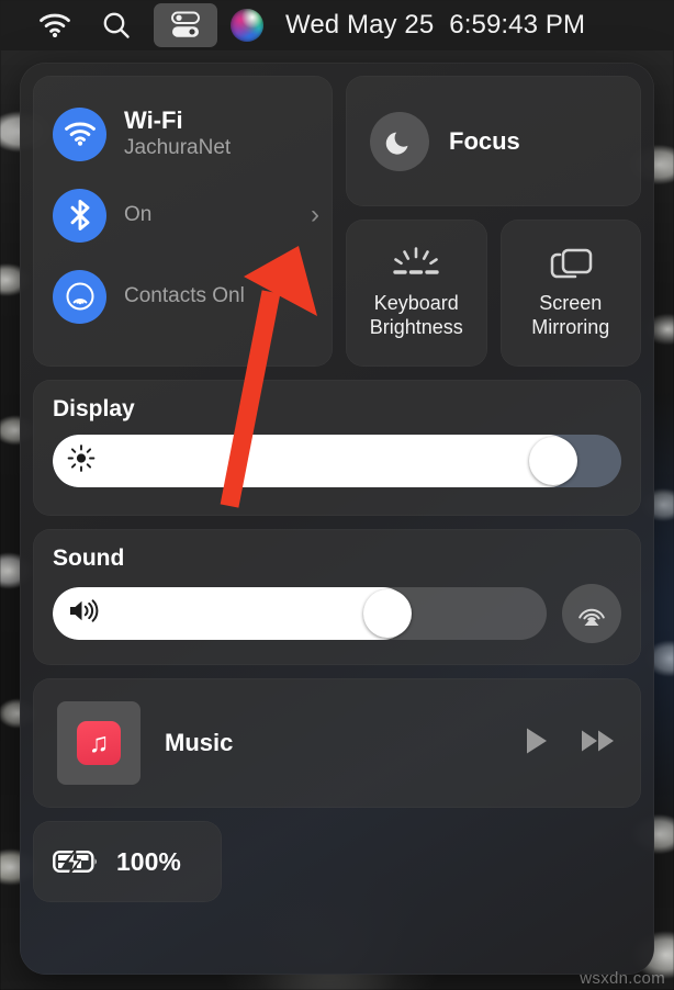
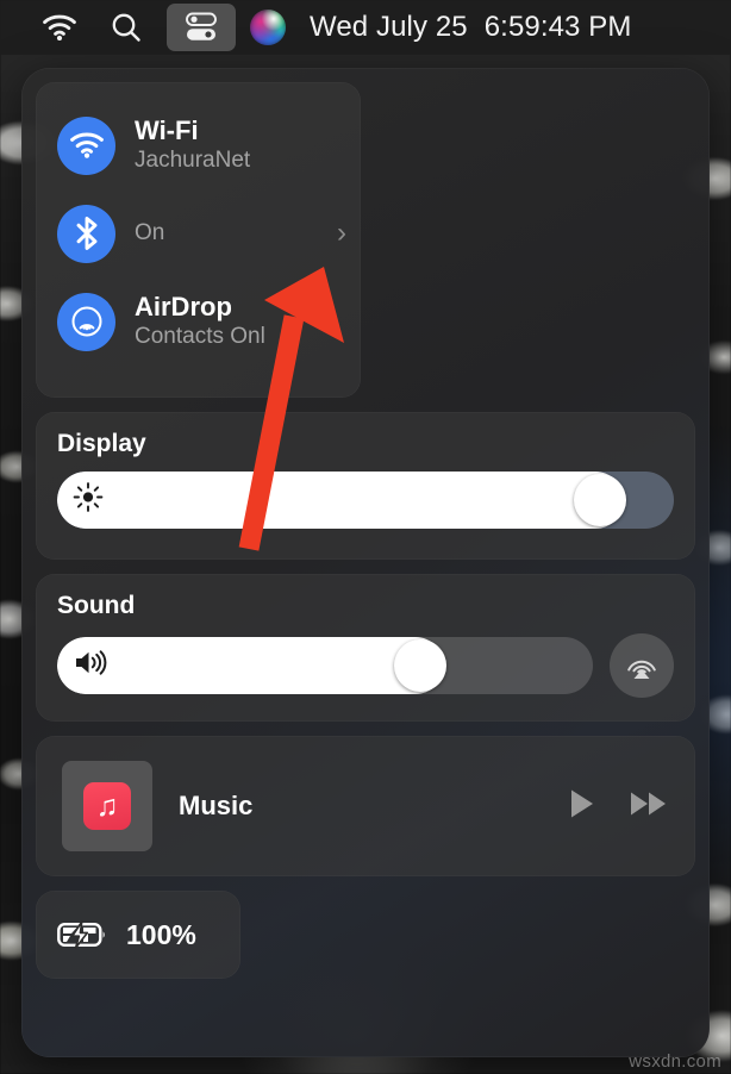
- Wed May 25
+ Wed July 25
  6:59:43 PM
  Wi-Fi
  JachuraNet
  On
  ›
+ AirDrop
  Contacts Onl
- Focus
- Keyboard Brightness
- Screen Mirroring
  Display
  Sound
  ♫
  Music
  100%
  wsxdn.com
